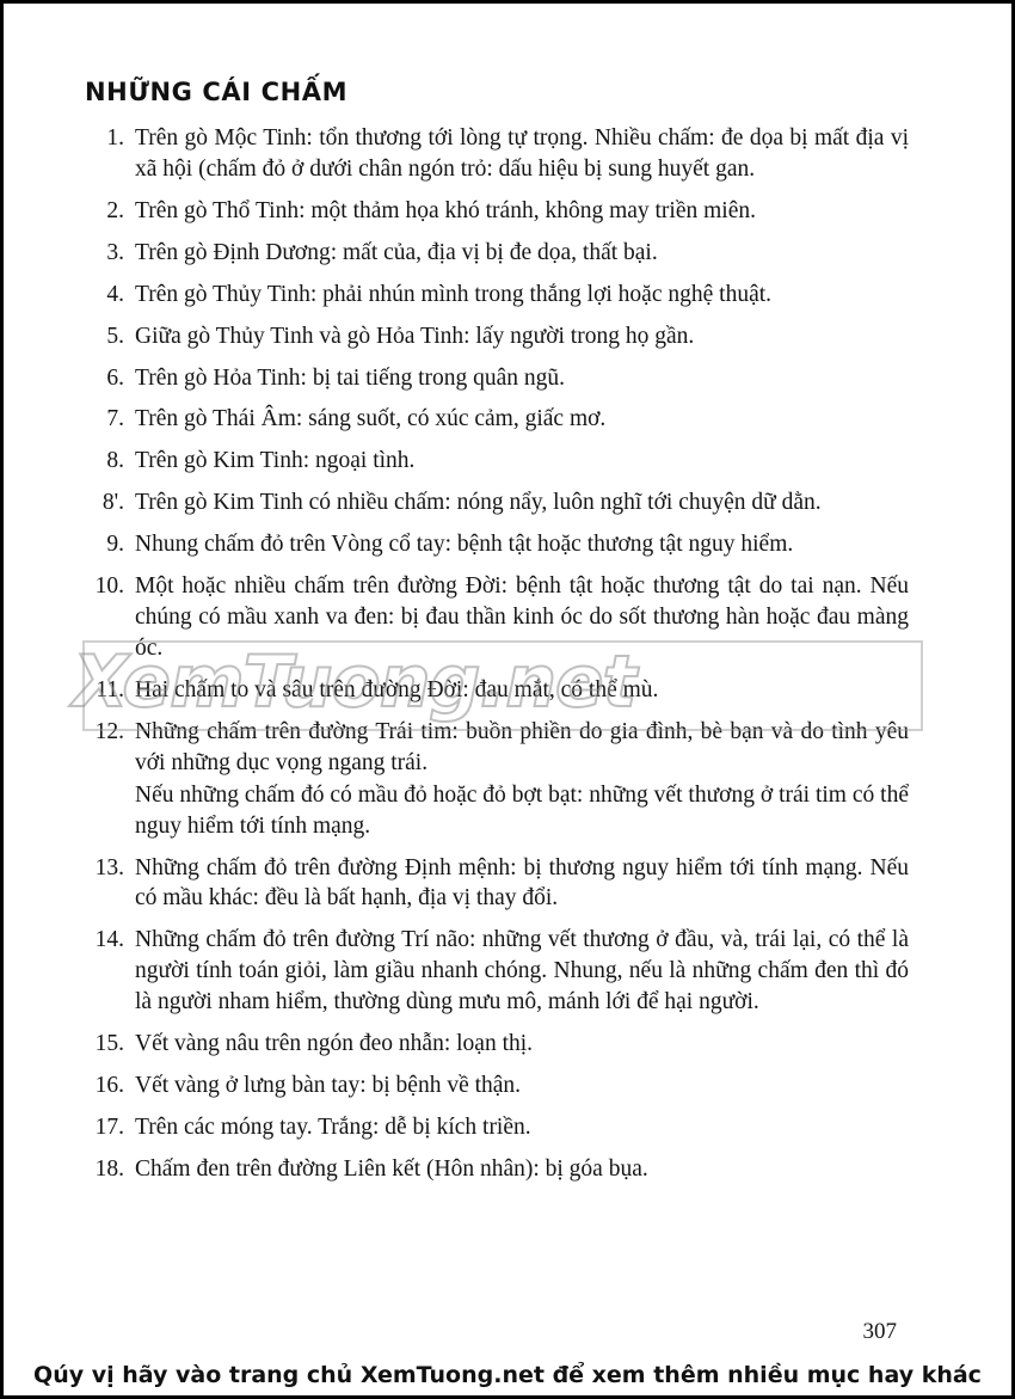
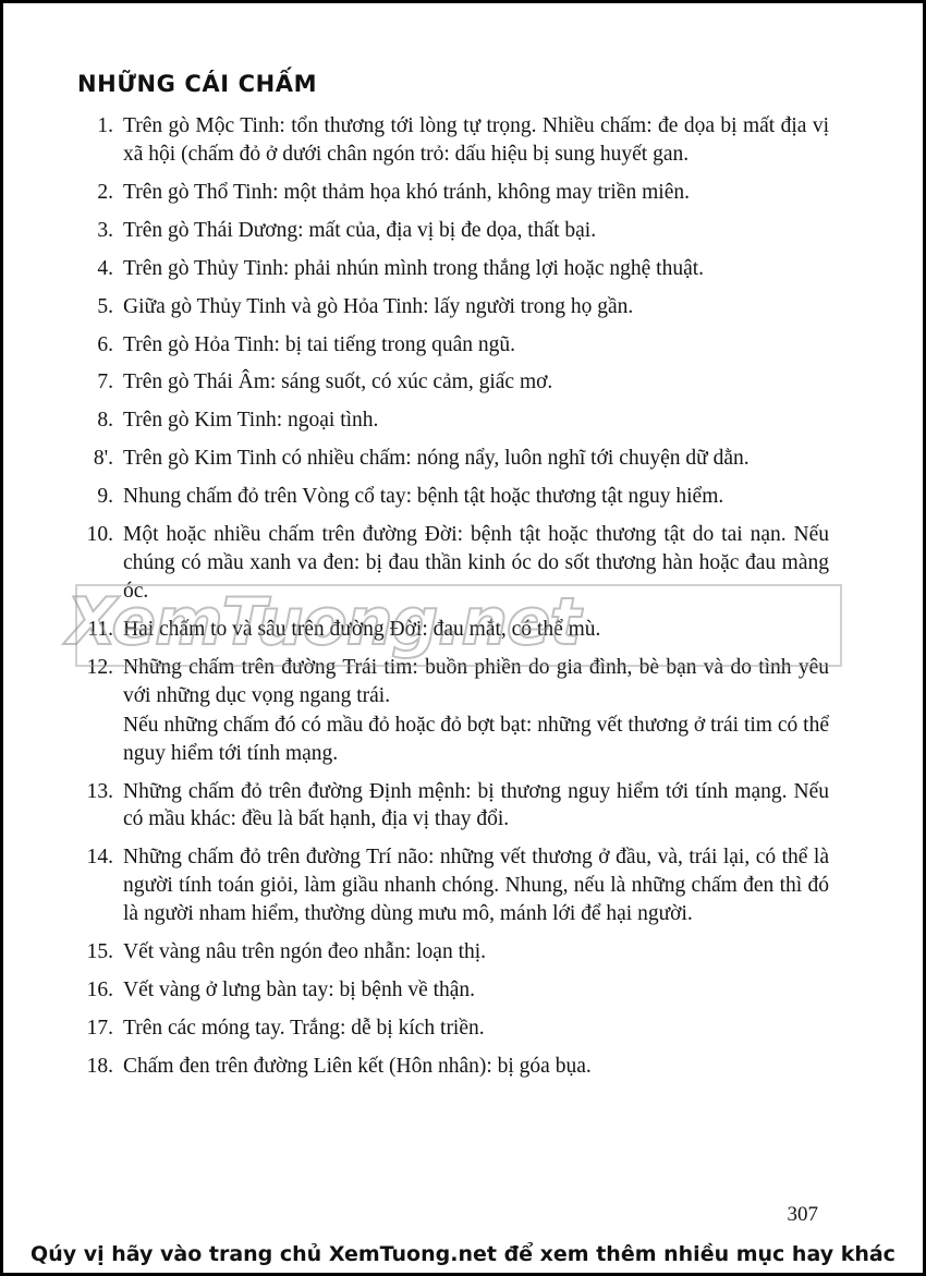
  NHỮNG CÁI CHẤM
  1.
  Trên gò Mộc Tinh: tổn thương tới lòng tự trọng. Nhiều chấm: đe dọa bị mất địa vị xã hội (chấm đỏ ở dưới chân ngón trỏ: dấu hiệu bị sung huyết gan.
  2.
  Trên gò Thổ Tinh: một thảm họa khó tránh, không may triền miên.
  3.
- Trên gò Định Dương: mất của, địa vị bị đe dọa, thất bại.
+ Trên gò Thái Dương: mất của, địa vị bị đe dọa, thất bại.
  4.
  Trên gò Thủy Tinh: phải nhún mình trong thắng lợi hoặc nghệ thuật.
  5.
  Giữa gò Thủy Tinh và gò Hỏa Tinh: lấy người trong họ gần.
  6.
  Trên gò Hỏa Tinh: bị tai tiếng trong quân ngũ.
  7.
  Trên gò Thái Âm: sáng suốt, có xúc cảm, giấc mơ.
  8.
  Trên gò Kim Tinh: ngoại tình.
  8'.
  Trên gò Kim Tinh có nhiều chấm: nóng nẩy, luôn nghĩ tới chuyện dữ dằn.
  9.
  Nhung chấm đỏ trên Vòng cổ tay: bệnh tật hoặc thương tật nguy hiểm.
  10.
  Một hoặc nhiều chấm trên đường Đời: bệnh tật hoặc thương tật do tai nạn. Nếu chúng có mầu xanh va đen: bị đau thần kinh óc do sốt thương hàn hoặc đau màng óc.
  11.
  Hai chấm to và sâu trên đường Đời: đau mắt, có thể mù.
  12.
  Những chấm trên đường Trái tim: buồn phiền do gia đình, bè bạn và do tình yêu với những dục vọng ngang trái.
  Nếu những chấm đó có mầu đỏ hoặc đỏ bợt bạt: những vết thương ở trái tim có thể nguy hiểm tới tính mạng.
  13.
  Những chấm đỏ trên đường Định mệnh: bị thương nguy hiểm tới tính mạng. Nếu có mầu khác: đều là bất hạnh, địa vị thay đổi.
  14.
  Những chấm đỏ trên đường Trí não: những vết thương ở đầu, và, trái lại, có thể là người tính toán giỏi, làm giầu nhanh chóng. Nhung, nếu là những chấm đen thì đó là người nham hiểm, thường dùng mưu mô, mánh lới để hại người.
  15.
  Vết vàng nâu trên ngón đeo nhẫn: loạn thị.
  16.
  Vết vàng ở lưng bàn tay: bị bệnh về thận.
  17.
  Trên các móng tay. Trắng: dễ bị kích triền.
  18.
  Chấm đen trên đường Liên kết (Hôn nhân): bị góa bụa.
  XemTuong.net
  307
  Qúy vị hãy vào trang chủ XemTuong.net để xem thêm nhiều mục hay khác
